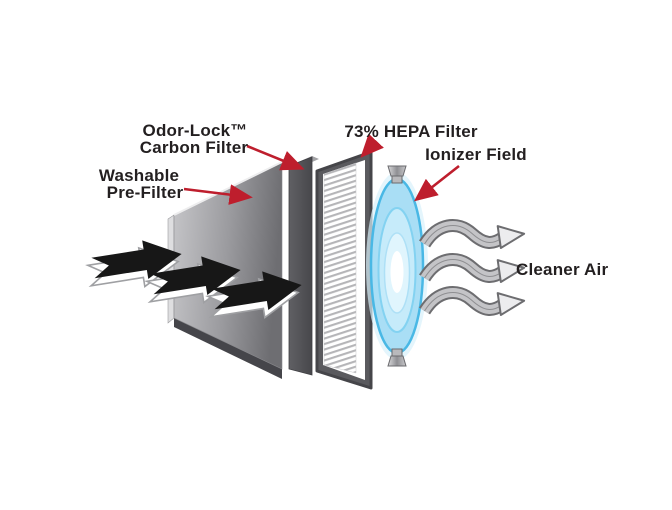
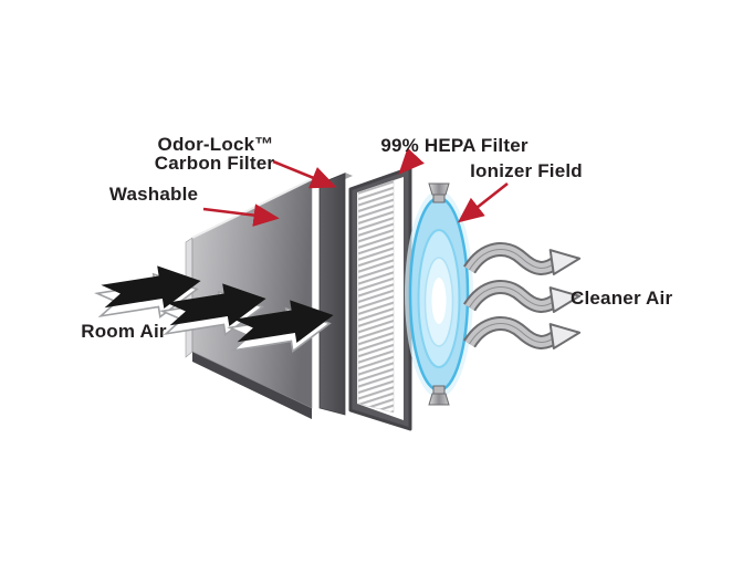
  Odor-Lock™
  Carbon Filter
  Washable
- Pre-Filter
- 73% HEPA Filter
+ 99% HEPA Filter
  Ionizer Field
+ Room Air
  Cleaner Air
